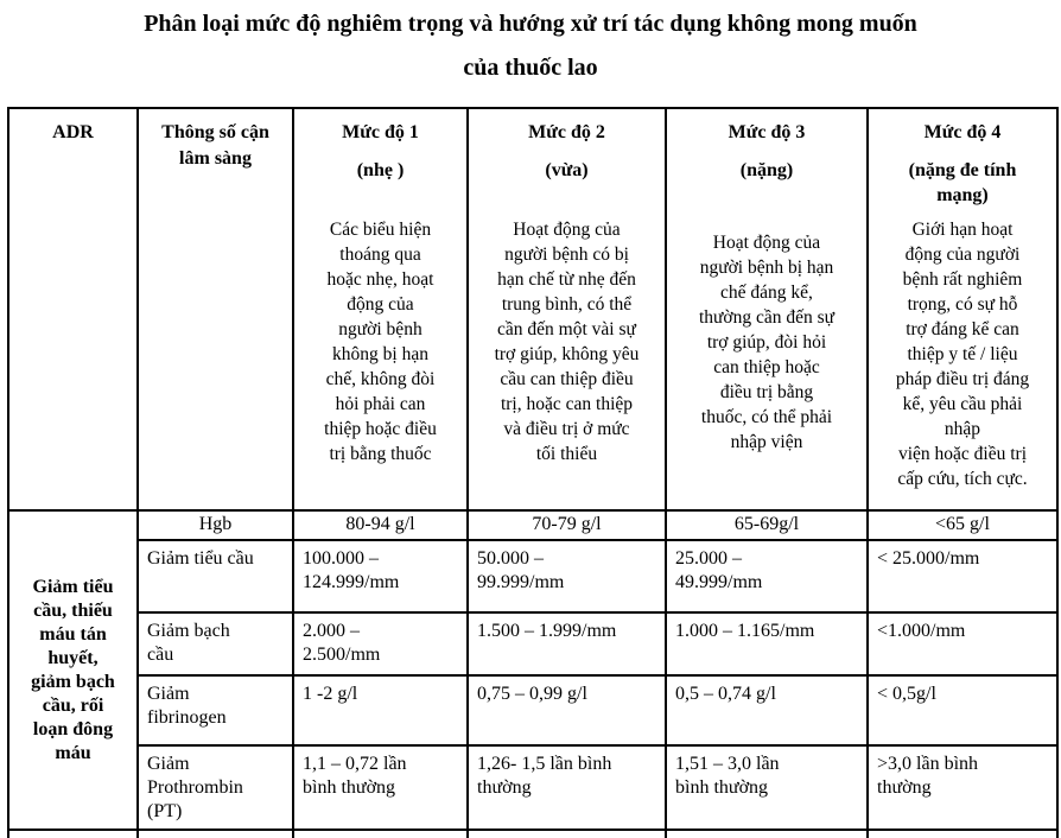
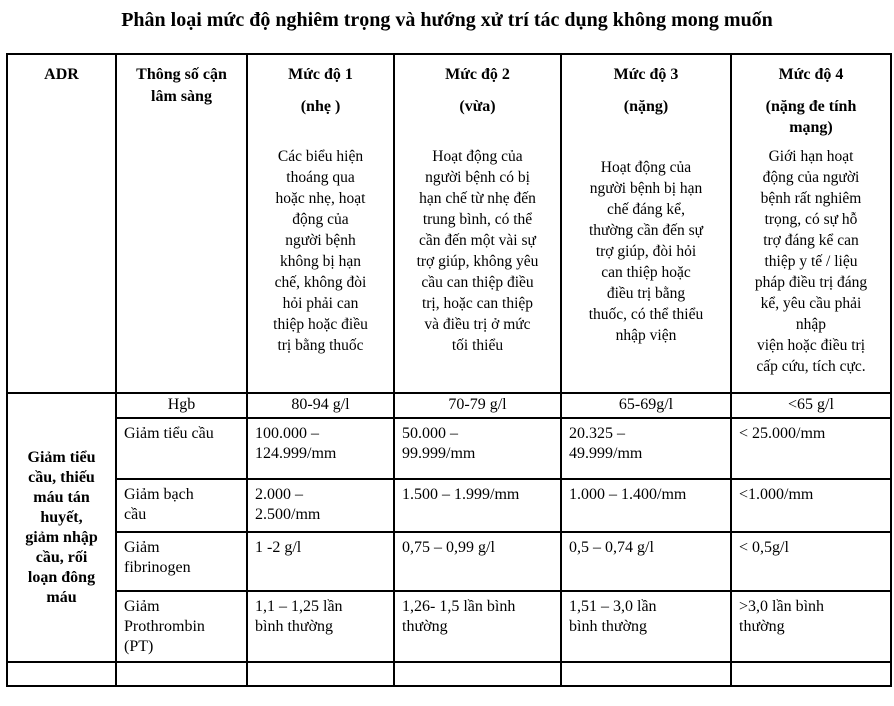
  Phân loại mức độ nghiêm trọng và hướng xử trí tác dụng không mong muốn
- của thuốc lao
- ADR	Thông số cận lâm sàng	Mức độ 1 (nhẹ ) Các biểu hiện thoáng qua hoặc nhẹ, hoạt động của người bệnh không bị hạn chế, không đòi hỏi phải can thiệp hoặc điều trị bằng thuốc	Mức độ 2 (vừa) Hoạt động của người bệnh có bị hạn chế từ nhẹ đến trung bình, có thể cần đến một vài sự trợ giúp, không yêu cầu can thiệp điều trị, hoặc can thiệp và điều trị ở mức tối thiểu	Mức độ 3 (nặng) Hoạt động của người bệnh bị hạn chế đáng kể, thường cần đến sự trợ giúp, đòi hỏi can thiệp hoặc điều trị bằng thuốc, có thể phải nhập viện	Mức độ 4 (nặng đe tính mạng) Giới hạn hoạt động của người bệnh rất nghiêm trọng, có sự hỗ trợ đáng kể can thiệp y tế / liệu pháp điều trị đáng kể, yêu cầu phải nhập viện hoặc điều trị cấp cứu, tích cực.
+ ADR	Thông số cận lâm sàng	Mức độ 1 (nhẹ ) Các biểu hiện thoáng qua hoặc nhẹ, hoạt động của người bệnh không bị hạn chế, không đòi hỏi phải can thiệp hoặc điều trị bằng thuốc	Mức độ 2 (vừa) Hoạt động của người bệnh có bị hạn chế từ nhẹ đến trung bình, có thể cần đến một vài sự trợ giúp, không yêu cầu can thiệp điều trị, hoặc can thiệp và điều trị ở mức tối thiểu	Mức độ 3 (nặng) Hoạt động của người bệnh bị hạn chế đáng kể, thường cần đến sự trợ giúp, đòi hỏi can thiệp hoặc điều trị bằng thuốc, có thể thiểu nhập viện	Mức độ 4 (nặng đe tính mạng) Giới hạn hoạt động của người bệnh rất nghiêm trọng, có sự hỗ trợ đáng kể can thiệp y tế / liệu pháp điều trị đáng kể, yêu cầu phải nhập viện hoặc điều trị cấp cứu, tích cực.
- Giảm tiểu cầu, thiếu máu tán huyết, giảm bạch cầu, rối loạn đông máu	Hgb	80-94 g/l	70-79 g/l	65-69g/l	<65 g/l
+ Giảm tiểu cầu, thiếu máu tán huyết, giảm nhập cầu, rối loạn đông máu	Hgb	80-94 g/l	70-79 g/l	65-69g/l	<65 g/l
- Giảm tiểu cầu	100.000 – 124.999/mm	50.000 – 99.999/mm	25.000 – 49.999/mm	< 25.000/mm
+ Giảm tiểu cầu	100.000 – 124.999/mm	50.000 – 99.999/mm	20.325 – 49.999/mm	< 25.000/mm
- Giảm bạch cầu	2.000 – 2.500/mm	1.500 – 1.999/mm	1.000 – 1.165/mm	<1.000/mm
+ Giảm bạch cầu	2.000 – 2.500/mm	1.500 – 1.999/mm	1.000 – 1.400/mm	<1.000/mm
  Giảm fibrinogen	1 -2 g/l	0,75 – 0,99 g/l	0,5 – 0,74 g/l	< 0,5g/l
- Giảm Prothrombin (PT)	1,1 – 0,72 lần bình thường	1,26- 1,5 lần bình thường	1,51 – 3,0 lần bình thường	>3,0 lần bình thường
+ Giảm Prothrombin (PT)	1,1 – 1,25 lần bình thường	1,26- 1,5 lần bình thường	1,51 – 3,0 lần bình thường	>3,0 lần bình thường
